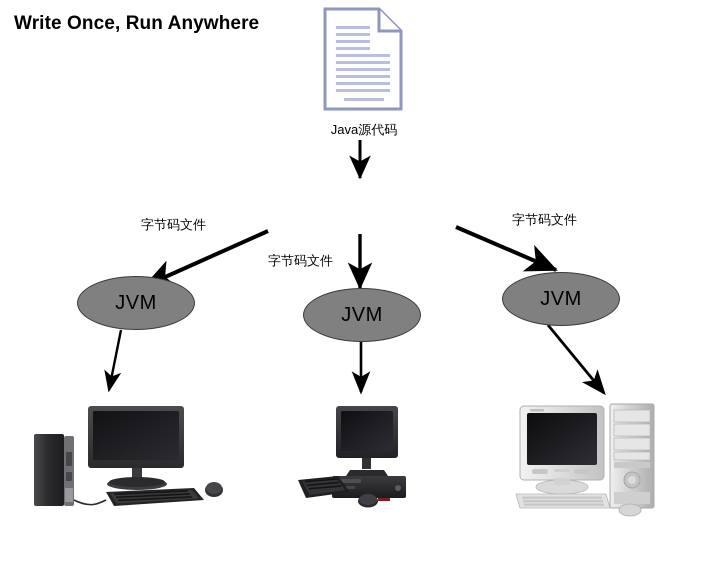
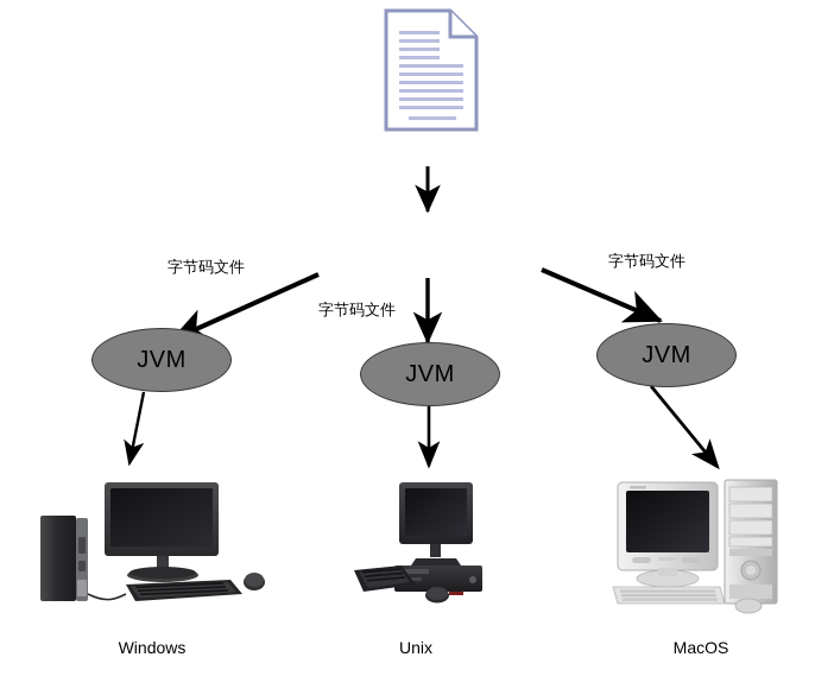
- Write Once, Run Anywhere
- Java源代码
  字节码文件
  字节码文件
  字节码文件
  JVM
  JVM
  JVM
+ Windows
+ Unix
+ MacOS
